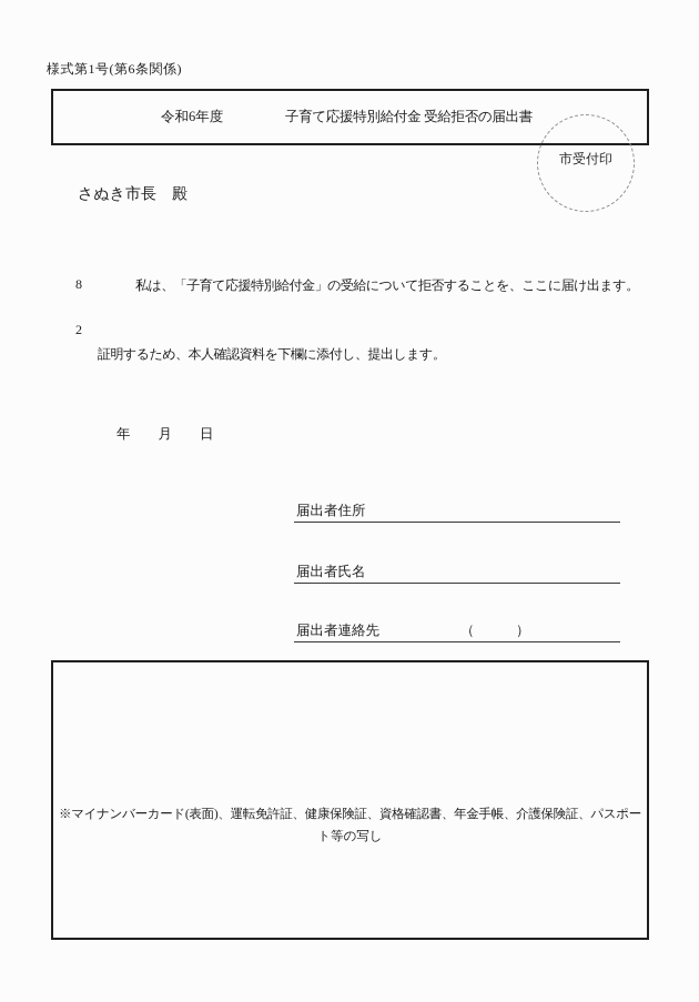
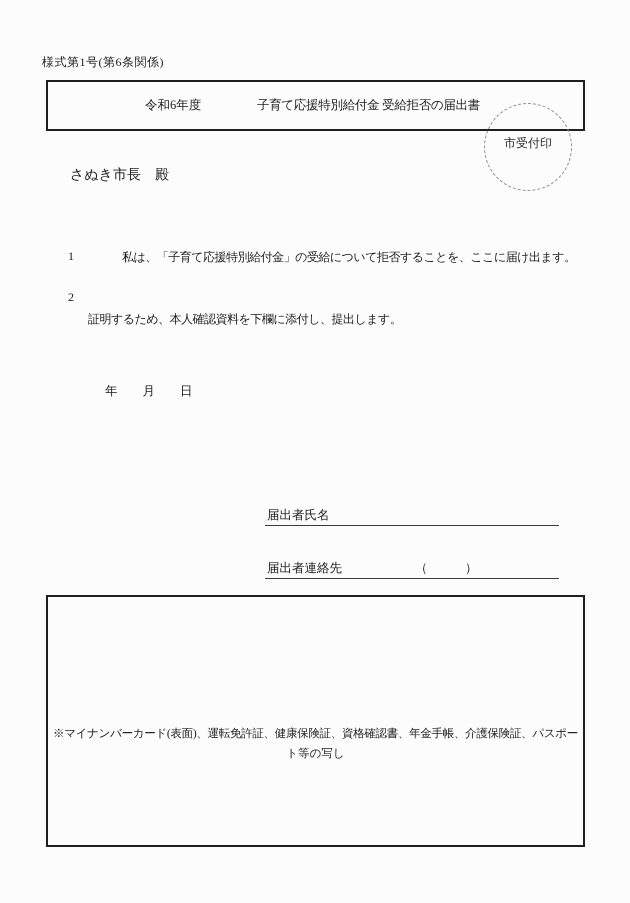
  様式第1号(第6条関係)
  令和6年度
  子育て応援特別給付金 受給拒否の届出書
  市受付印
  さぬき市長 殿
- 8
+ 1
  私は、「子育て応援特別給付金」の受給について拒否することを、ここに届け出ます。
  2
  証明するため、本人確認資料を下欄に添付し、提出します。
  年 月 日
- 届出者住所
  届出者氏名
  届出者連絡先
  （ ）
  ※マイナンバーカード(表面)、運転免許証、健康保険証、資格確認書、年金手帳、介護保険証、パスポー
  ト等の写し
